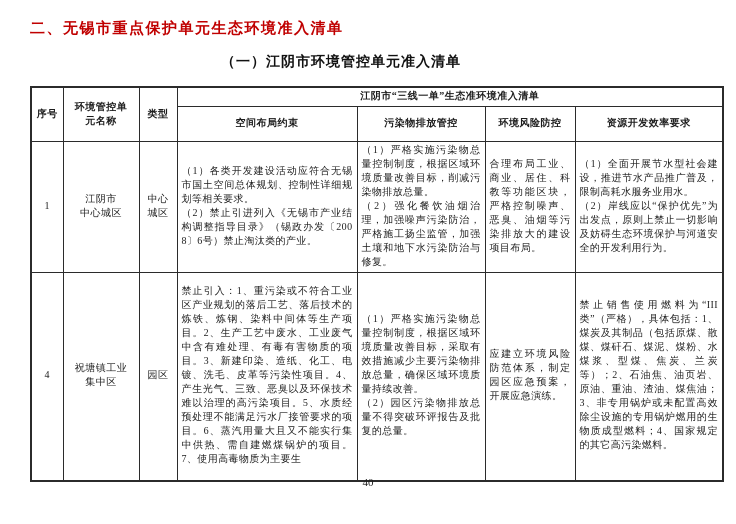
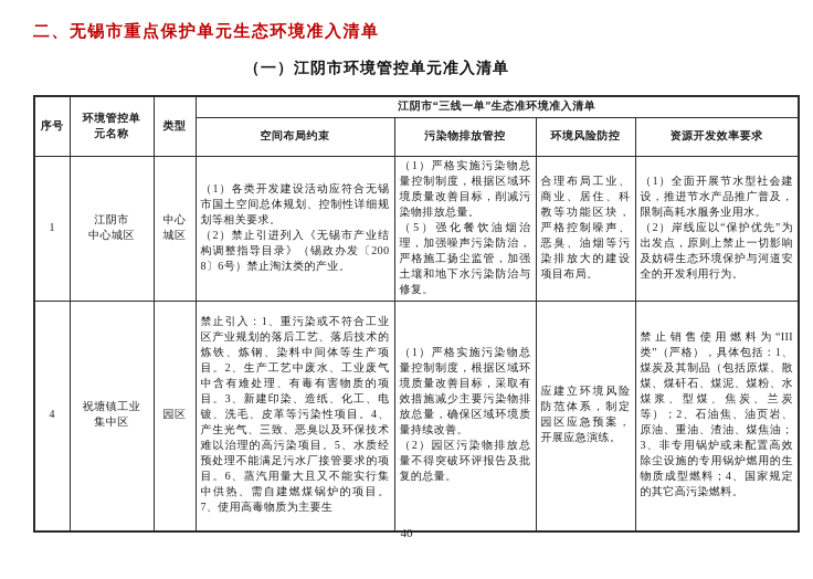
  二、无锡市重点保护单元生态环境准入清单
  （一）江阴市环境管控单元准入清单
  序号	环境管控单 元名称	类型	江阴市“三线一单”生态准环境准入清单
  空间布局约束	污染物排放管控	环境风险防控	资源开发效率要求
- 1	江阴市 中心城区	中心 城区	（1）各类开发建设活动应符合无锡市国土空间总体规划、控制性详细规划等相关要求。 （2）禁止引进列入《无锡市产业结构调整指导目录》（锡政办发〔2008〕6号）禁止淘汰类的产业。	（1）严格实施污染物总量控制制度，根据区域环境质量改善目标，削减污染物排放总量。 （2）强化餐饮油烟治理，加强噪声污染防治，严格施工扬尘监管，加强土壤和地下水污染防治与修复。	合理布局工业、商业、居住、科教等功能区块，严格控制噪声、恶臭、油烟等污染排放大的建设项目布局。	（1）全面开展节水型社会建设，推进节水产品推广普及，限制高耗水服务业用水。 （2）岸线应以“保护优先”为出发点，原则上禁止一切影响及妨碍生态环境保护与河道安全的开发利用行为。
+ 1	江阴市 中心城区	中心 城区	（1）各类开发建设活动应符合无锡市国土空间总体规划、控制性详细规划等相关要求。 （2）禁止引进列入《无锡市产业结构调整指导目录》（锡政办发〔2008〕6号）禁止淘汰类的产业。	（1）严格实施污染物总量控制制度，根据区域环境质量改善目标，削减污染物排放总量。 （5）强化餐饮油烟治理，加强噪声污染防治，严格施工扬尘监管，加强土壤和地下水污染防治与修复。	合理布局工业、商业、居住、科教等功能区块，严格控制噪声、恶臭、油烟等污染排放大的建设项目布局。	（1）全面开展节水型社会建设，推进节水产品推广普及，限制高耗水服务业用水。 （2）岸线应以“保护优先”为出发点，原则上禁止一切影响及妨碍生态环境保护与河道安全的开发利用行为。
  4	祝塘镇工业 集中区	园区	禁止引入：1、重污染或不符合工业区产业规划的落后工艺、落后技术的炼铁、炼钢、染料中间体等生产项目。2、生产工艺中废水、工业废气中含有难处理、有毒有害物质的项目。3、新建印染、造纸、化工、电镀、洗毛、皮革等污染性项目。4、产生光气、三致、恶臭以及环保技术难以治理的高污染项目。5、水质经预处理不能满足污水厂接管要求的项目。6、蒸汽用量大且又不能实行集中供热、需自建燃煤锅炉的项目。7、使用高毒物质为主要生	（1）严格实施污染物总量控制制度，根据区域环境质量改善目标，采取有效措施减少主要污染物排放总量，确保区域环境质量持续改善。 （2）园区污染物排放总量不得突破环评报告及批复的总量。	应建立环境风险防范体系，制定园区应急预案，开展应急演练。	禁止销售使用燃料为“III类”（严格），具体包括：1、煤炭及其制品（包括原煤、散煤、煤矸石、煤泥、煤粉、水煤浆、型煤、焦炭、兰炭等）；2、石油焦、油页岩、原油、重油、渣油、煤焦油；3、非专用锅炉或未配置高效除尘设施的专用锅炉燃用的生物质成型燃料；4、国家规定的其它高污染燃料。
  40
